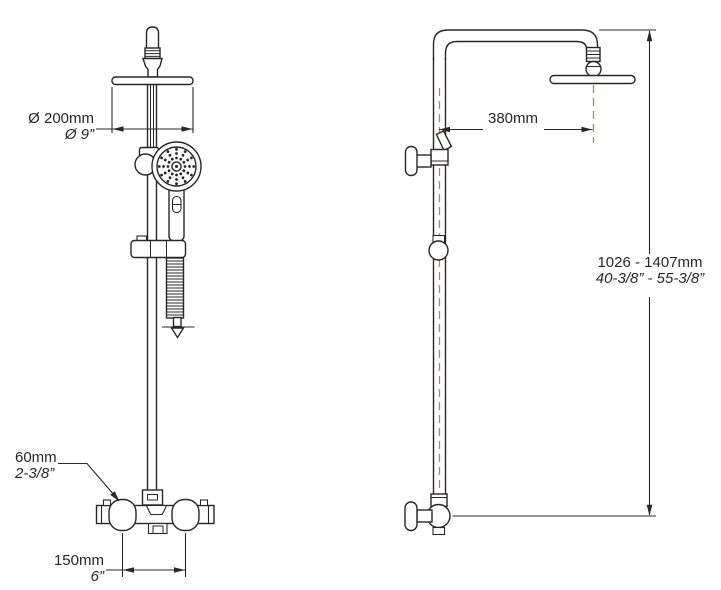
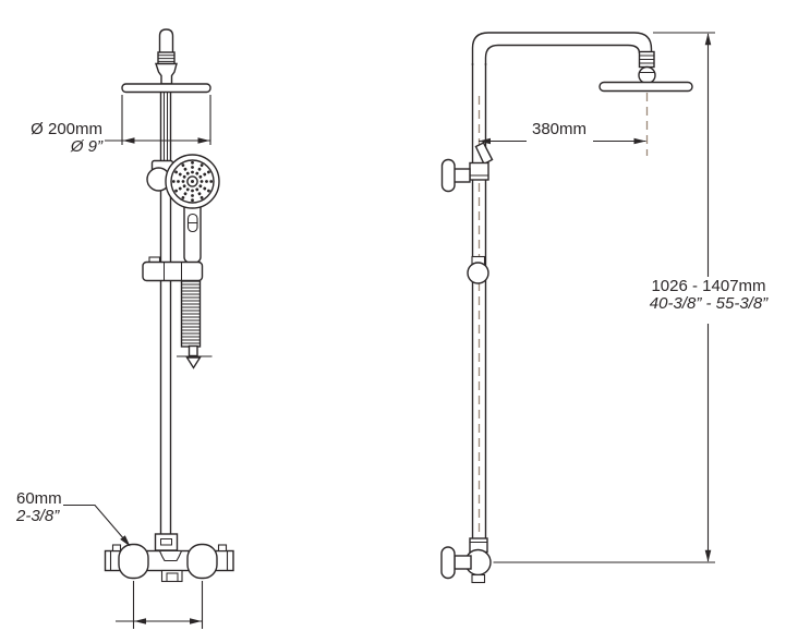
  Ø 200mm
  Ø 9”
  380mm
  1026 - 1407mm
  40-3/8” - 55-3/8”
  60mm
  2-3/8”
- 150mm
- 6”
